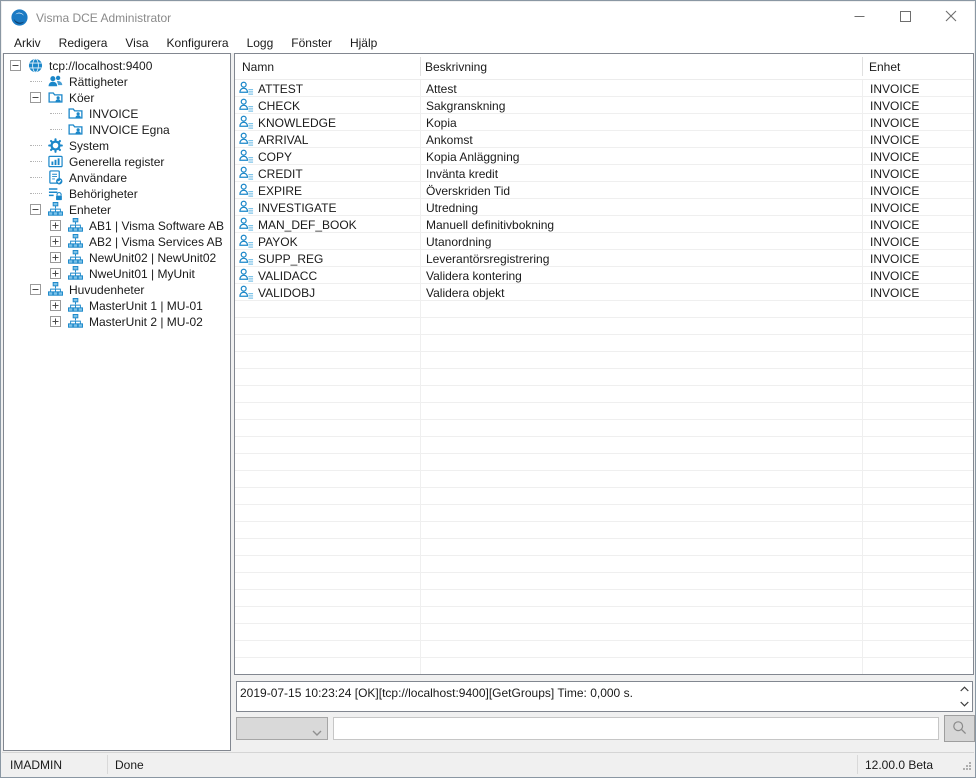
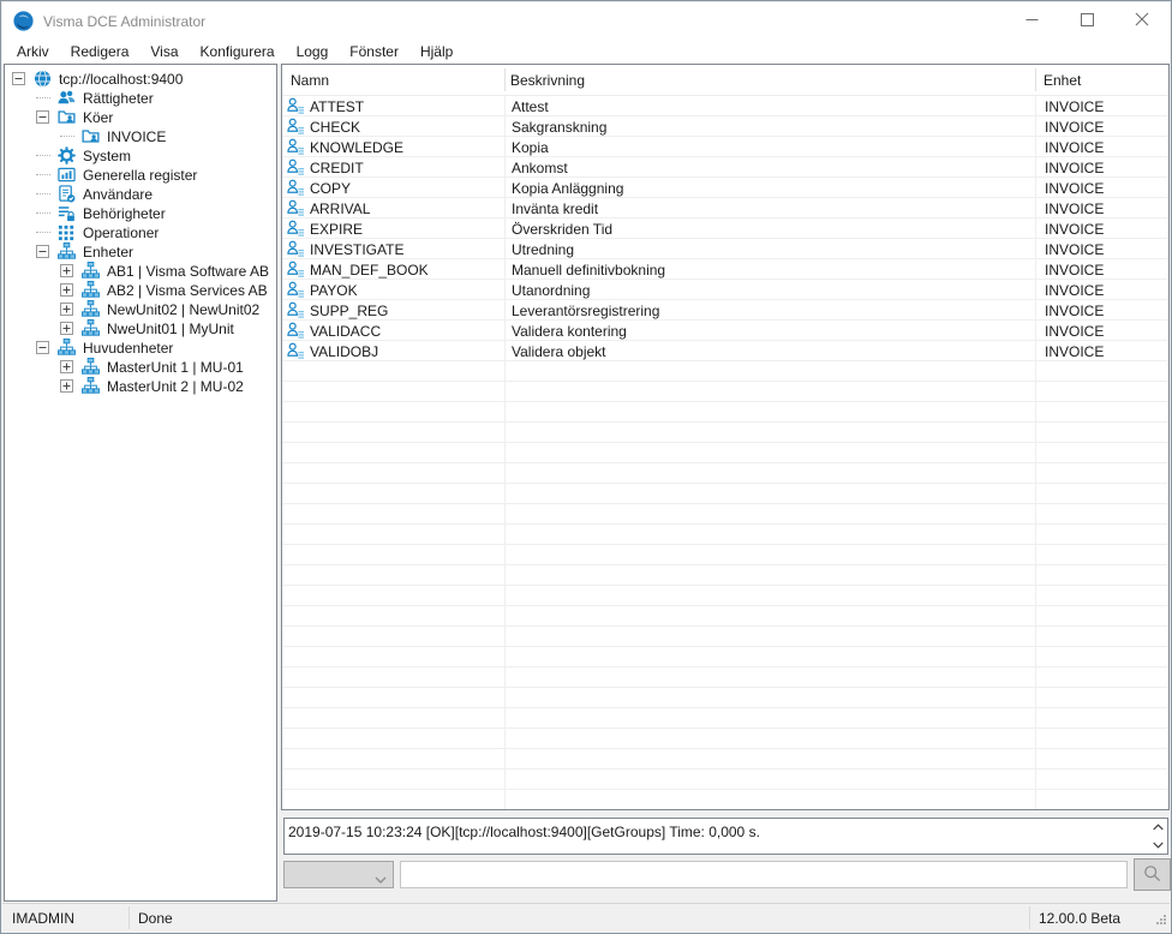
  Visma DCE Administrator
  Arkiv
  Redigera
  Visa
  Konfigurera
  Logg
  Fönster
  Hjälp
  tcp://localhost:9400
  Rättigheter
  Köer
  INVOICE
- INVOICE Egna
  System
  Generella register
  Användare
  Behörigheter
+ Operationer
  Enheter
  AB1 | Visma Software AB
  AB2 | Visma Services AB
  NewUnit02 | NewUnit02
  NweUnit01 | MyUnit
  Huvudenheter
  MasterUnit 1 | MU-01
  MasterUnit 2 | MU-02
  Namn
  Beskrivning
  Enhet
  ATTEST
  Attest
  INVOICE
  CHECK
  Sakgranskning
  INVOICE
  KNOWLEDGE
  Kopia
  INVOICE
- ARRIVAL
+ CREDIT
  Ankomst
  INVOICE
  COPY
  Kopia Anläggning
  INVOICE
- CREDIT
+ ARRIVAL
  Invänta kredit
  INVOICE
  EXPIRE
  Överskriden Tid
  INVOICE
  INVESTIGATE
  Utredning
  INVOICE
  MAN_DEF_BOOK
  Manuell definitivbokning
  INVOICE
  PAYOK
  Utanordning
  INVOICE
  SUPP_REG
  Leverantörsregistrering
  INVOICE
  VALIDACC
  Validera kontering
  INVOICE
  VALIDOBJ
  Validera objekt
  INVOICE
  2019-07-15 10:23:24 [OK][tcp://localhost:9400][GetGroups] Time: 0,000 s.
  IMADMIN
  Done
  12.00.0 Beta
